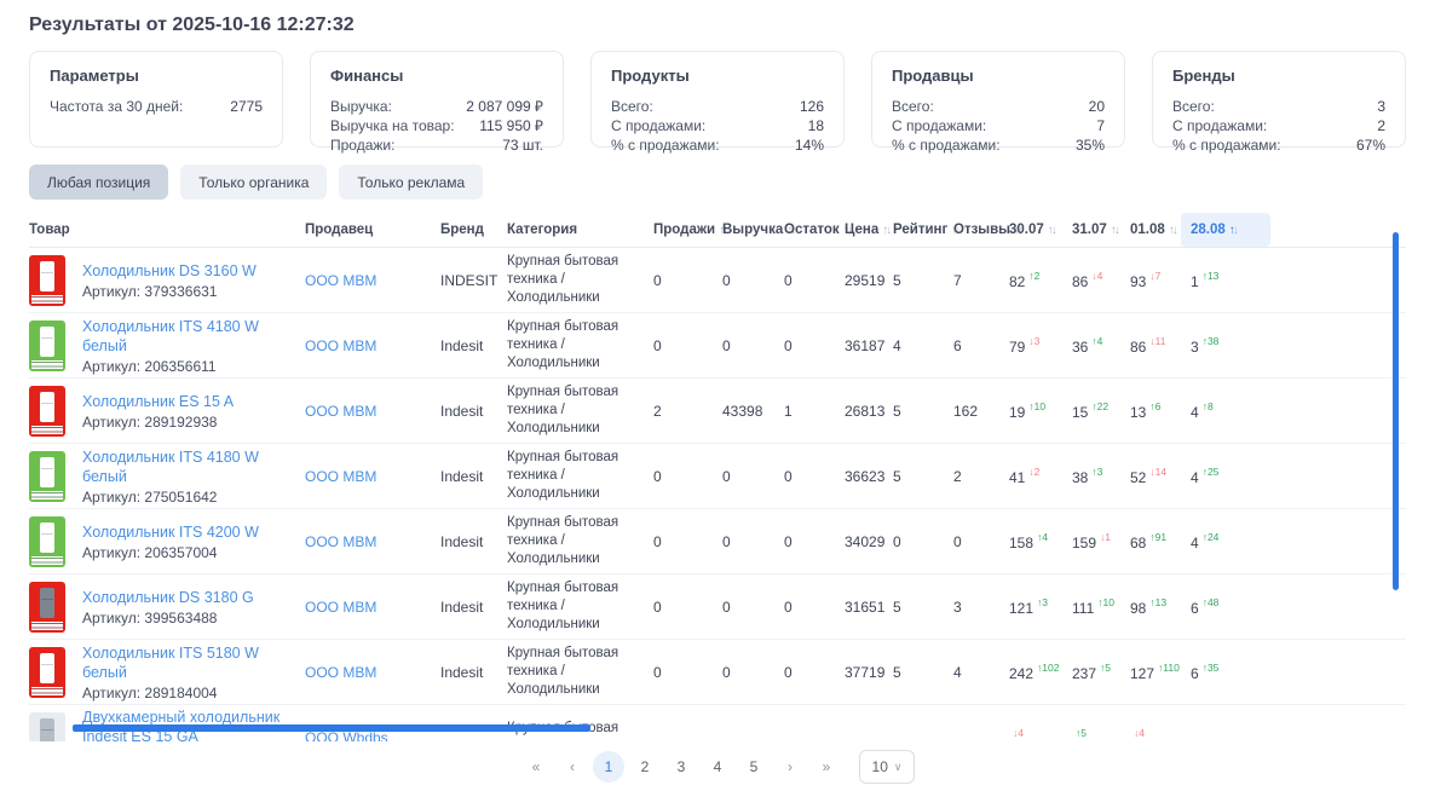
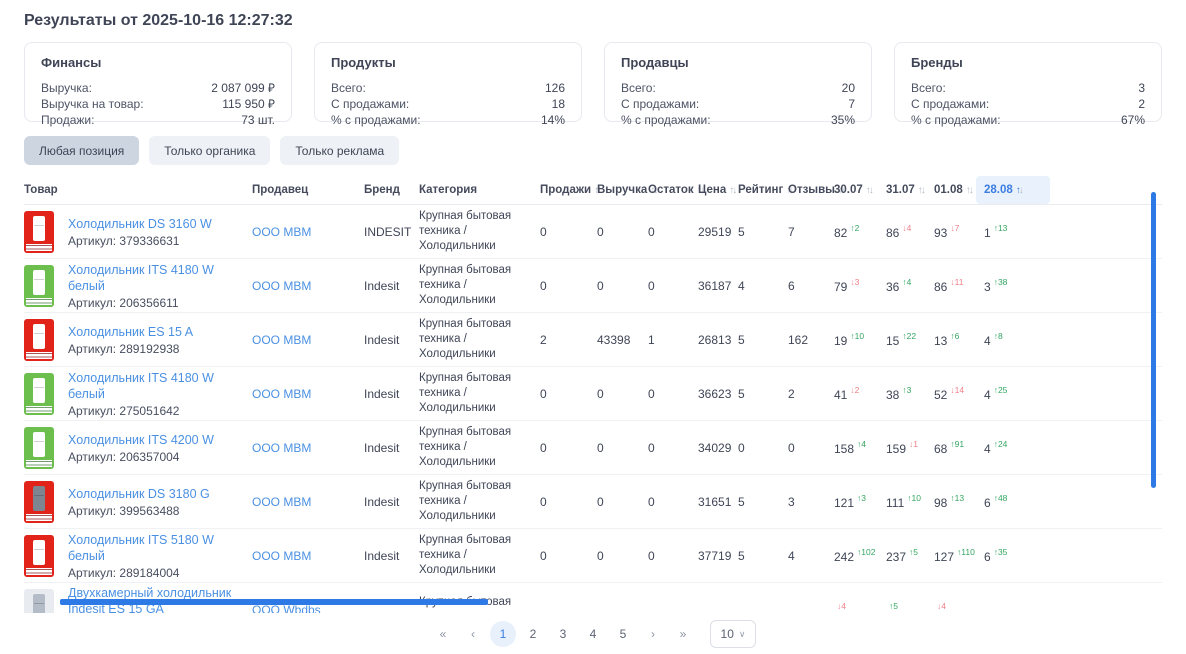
  Результаты от 2025-10-16 12:27:32
- Параметры
- Частота за 30 дней:
- 2775
  Финансы
  Выручка:
  2 087 099 ₽
  Выручка на товар:
  115 950 ₽
  Продажи:
  73 шт.
  Продукты
  Всего:
  126
  С продажами:
  18
  % с продажами:
  14%
  Продавцы
  Всего:
  20
  С продажами:
  7
  % с продажами:
  35%
  Бренды
  Всего:
  3
  С продажами:
  2
  % с продажами:
  67%
  Любая позиция
  Только органика
  Только реклама
  Товар
  Продавец
  Бренд
  Категория
  Продажи ↑↓
  Выручка ↑↓
  Остаток ↑↓
  Цена ↑↓
  Рейтинг ↑↓
  Отзывы ↑↓
  30.07 ↑↓
  31.07 ↑↓
  01.08 ↑↓
  28.08 ↑↓
  Холодильник DS 3160 W
  Артикул: 379336631
  ООО МВМ
  INDESIT
  Крупная бытовая техника / Холодильники
  0
  0
  0
  29519
  5
  7
  82 ↑2
  86 ↓4
  93 ↓7
  1 ↑13
  Холодильник ITS 4180 W белый
  Артикул: 206356611
  ООО МВМ
  Indesit
  Крупная бытовая техника / Холодильники
  0
  0
  0
  36187
  4
  6
  79 ↓3
  36 ↑4
  86 ↓11
  3 ↑38
  Холодильник ES 15 A
  Артикул: 289192938
  ООО МВМ
  Indesit
  Крупная бытовая техника / Холодильники
  2
  43398
  1
  26813
  5
  162
  19 ↑10
  15 ↑22
  13 ↑6
  4 ↑8
  Холодильник ITS 4180 W белый
  Артикул: 275051642
  ООО МВМ
  Indesit
  Крупная бытовая техника / Холодильники
  0
  0
  0
  36623
  5
  2
  41 ↓2
  38 ↑3
  52 ↓14
  4 ↑25
  Холодильник ITS 4200 W
  Артикул: 206357004
  ООО МВМ
  Indesit
  Крупная бытовая техника / Холодильники
  0
  0
  0
  34029
  0
  0
  158 ↑4
  159 ↓1
  68 ↑91
  4 ↑24
  Холодильник DS 3180 G
  Артикул: 399563488
  ООО МВМ
  Indesit
  Крупная бытовая техника / Холодильники
  0
  0
  0
  31651
  5
  3
  121 ↑3
  111 ↑10
  98 ↑13
  6 ↑48
  Холодильник ITS 5180 W белый
  Артикул: 289184004
  ООО МВМ
  Indesit
  Крупная бытовая техника / Холодильники
  0
  0
  0
  37719
  5
  4
  242 ↑102
  237 ↑5
  127 ↑110
  6 ↑35
  Двухкамерный холодильник Indesit ES 15 GA
  ООО Wbdbs
  ↓4
  ↑5
  ↓4
  «
  ‹
  1
  2
  3
  4
  5
  ›
  »
  10
  ∨
